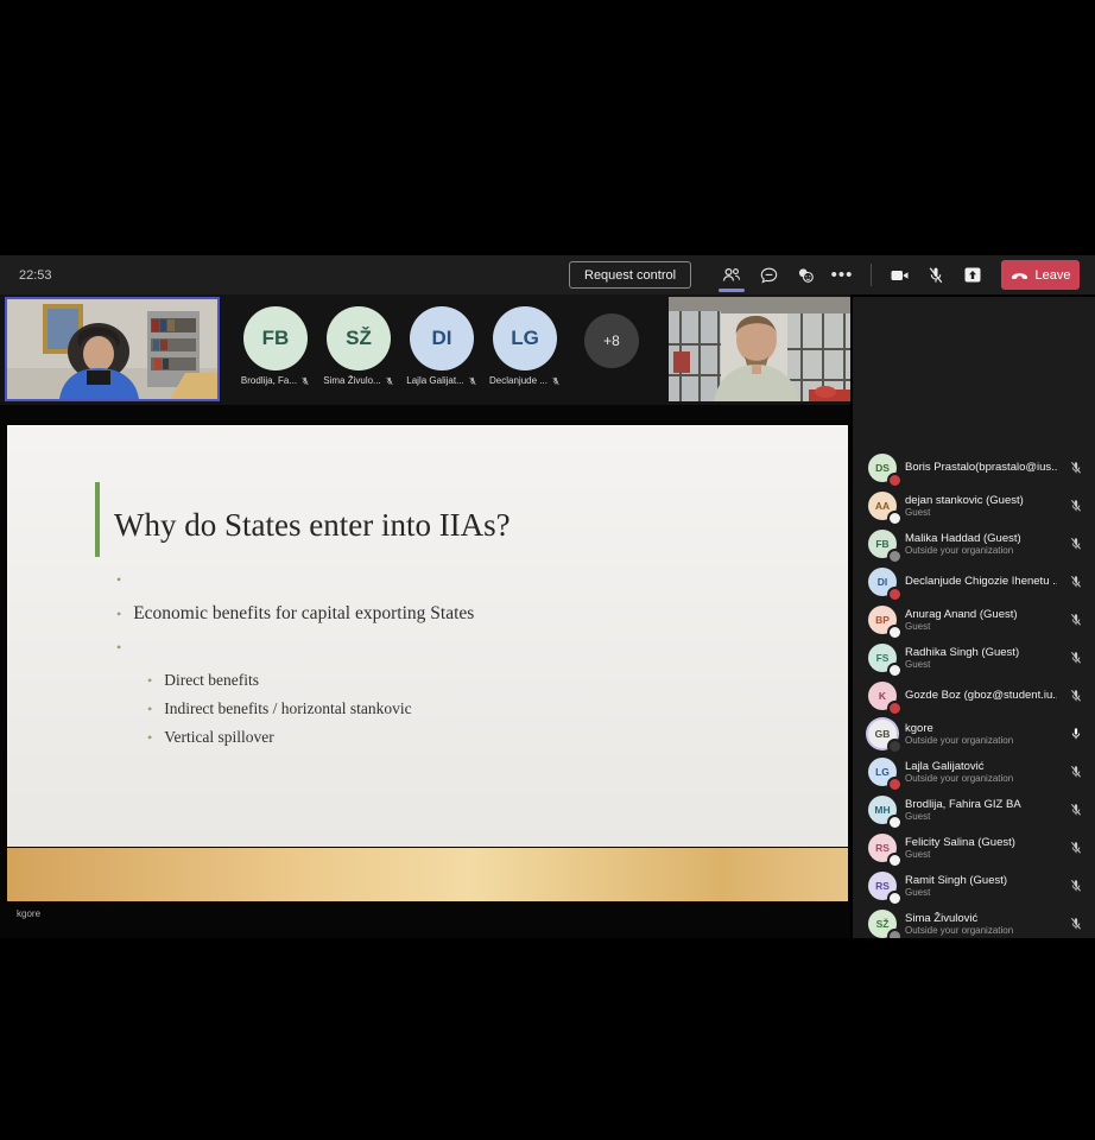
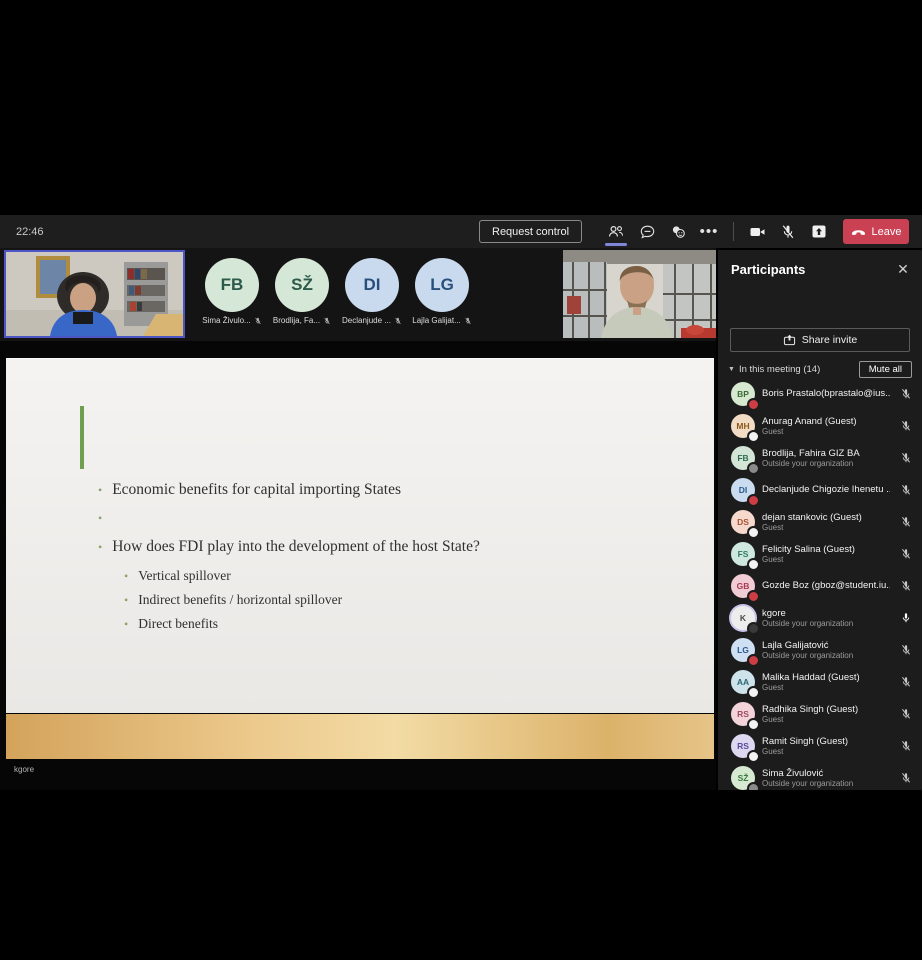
- 22:53
+ 22:46
  Request control
  •••
  Leave
- +8
  FB
- Brodlija, Fa...
+ Sima Živulo...
  SŽ
- Sima Živulo...
+ Brodlija, Fa...
  DI
- Lajla Galijat...
+ Declanjude ...
  LG
- Declanjude ...
+ Lajla Galijat...
- Why do States enter into IIAs?
  •
+ Economic benefits for capital importing States
  •
- Economic benefits for capital exporting States
  •
+ How does FDI play into the development of the host State?
  •
- Direct benefits
+ Vertical spillover
  •
- Indirect benefits / horizontal stankovic
+ Indirect benefits / horizontal spillover
  •
- Vertical spillover
+ Direct benefits
  kgore
+ Participants
+ ✕
+ Share invite
+ In this meeting (14)
+ Mute all
- DS
+ BP
  Boris Prastalo(bprastalo@ius..
- AA
+ MH
- dejan stankovic (Guest)
+ Anurag Anand (Guest)
  Guest
  FB
- Malika Haddad (Guest)
+ Brodlija, Fahira GIZ BA
  Outside your organization
  DI
  Declanjude Chigozie Ihenetu .
- BP
+ DS
- Anurag Anand (Guest)
+ dejan stankovic (Guest)
  Guest
  FS
- Radhika Singh (Guest)
+ Felicity Salina (Guest)
  Guest
- K
+ GB
  Gozde Boz (gboz@student.iu.
- GB
+ K
  kgore
  Outside your organization
  LG
  Lajla Galijatović
  Outside your organization
- MH
+ AA
- Brodlija, Fahira GIZ BA
+ Malika Haddad (Guest)
  Guest
  RS
- Felicity Salina (Guest)
+ Radhika Singh (Guest)
  Guest
  RS
  Ramit Singh (Guest)
  Guest
  SŽ
  Sima Živulović
  Outside your organization
